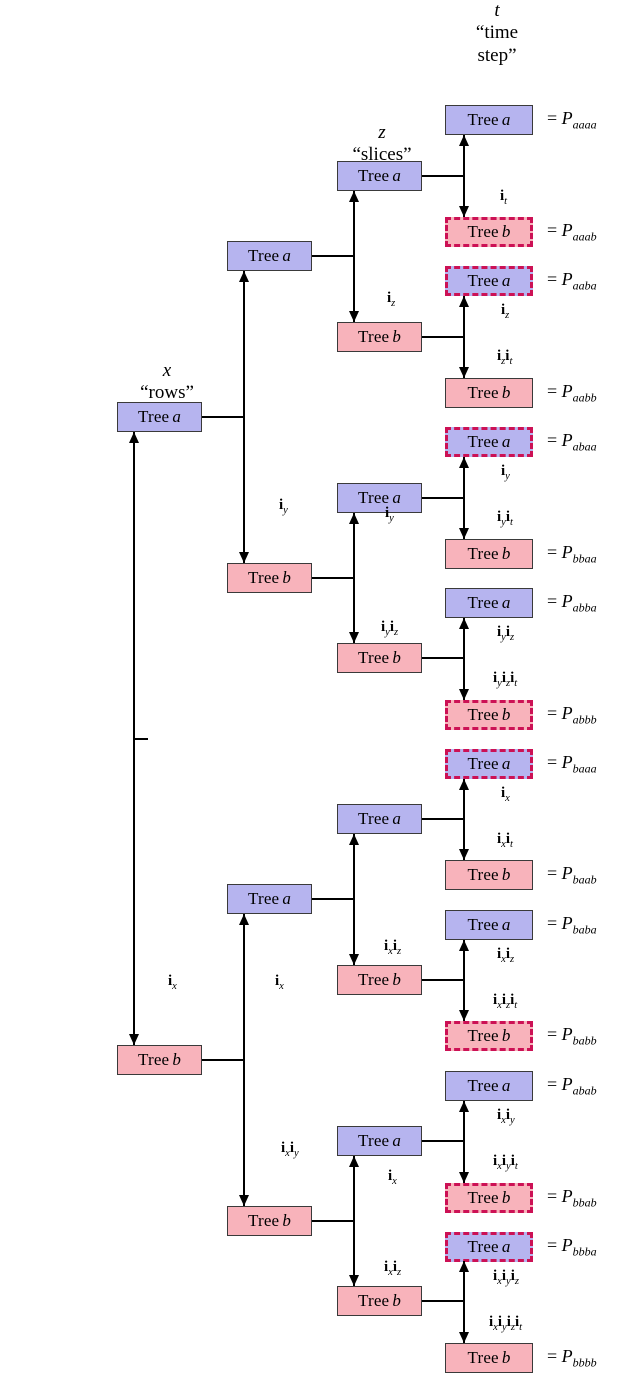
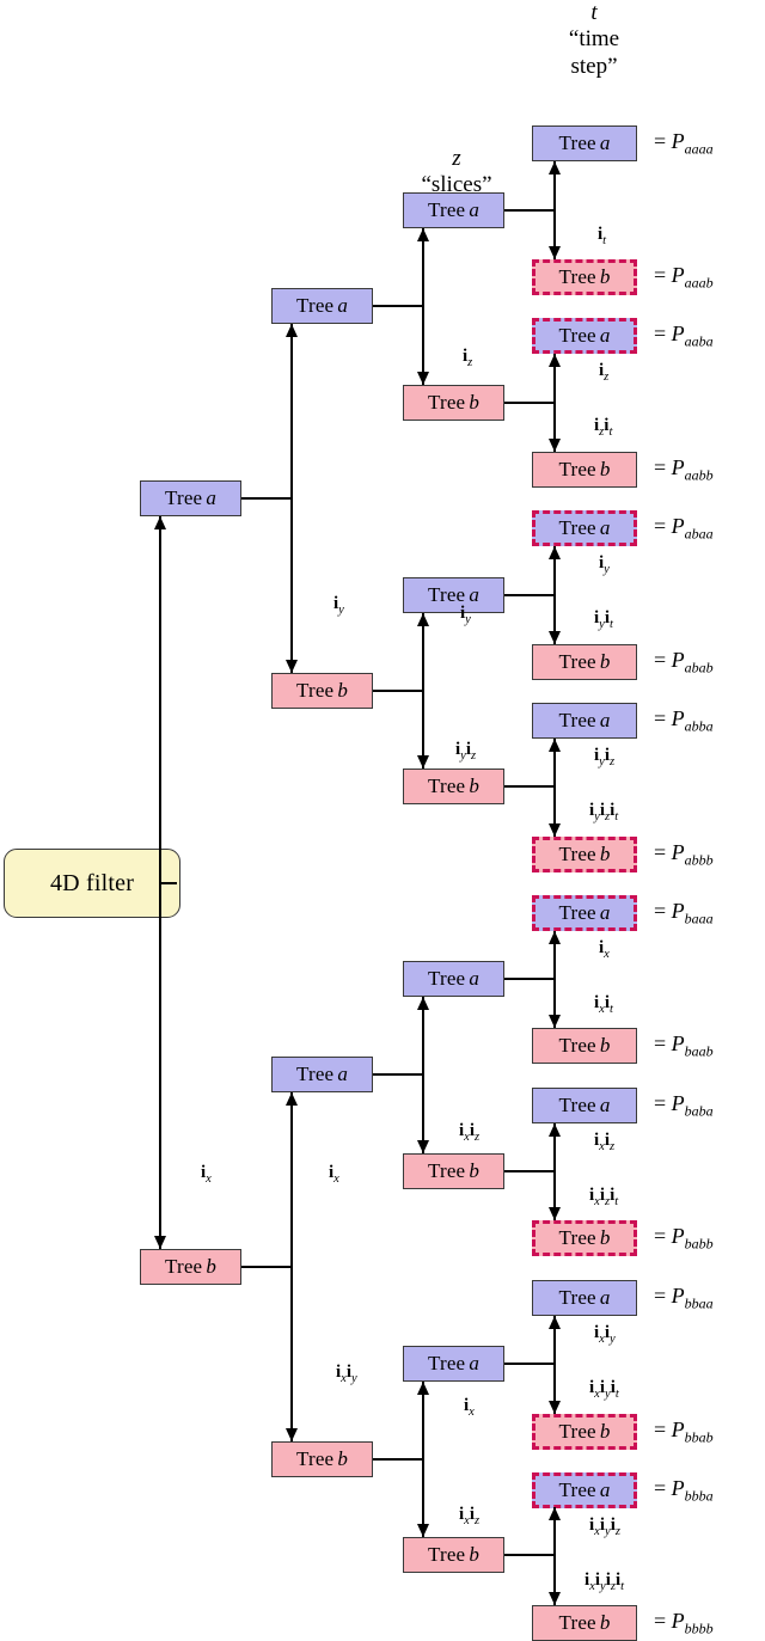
- x
- “rows”
  z
  “slices”
  t
  “time
  step”
+ 4D filter
  ix
  Tree
  a
  Tree
  b
  Tree
  a
  Tree
  b
  Tree
  a
  Tree
  b
  iy
  ixiy
  Tree
  a
  Tree
  b
  Tree
  a
  Tree
  b
  Tree
  a
  Tree
  b
  Tree
  a
  Tree
  b
  iz
  iy
  iyiz
  ix
  ixiz
  ix
  ixiz
  Tree
  a
  = Paaaa
  Tree
  b
  = Paaab
  Tree
  a
  = Paaba
  Tree
  b
  = Paabb
  Tree
  a
  = Pabaa
  Tree
  b
- = Pbbaa
+ = Pabab
  Tree
  a
  = Pabba
  Tree
  b
  = Pabbb
  Tree
  a
  = Pbaaa
  Tree
  b
  = Pbaab
  Tree
  a
  = Pbaba
  Tree
  b
  = Pbabb
  Tree
  a
- = Pabab
+ = Pbbaa
  Tree
  b
  = Pbbab
  Tree
  a
  = Pbbba
  Tree
  b
  = Pbbbb
  it
  iz
  izit
  iy
  iyit
  iyiz
  iyizit
  ix
  ixit
  ixiz
  ixizit
  ixiy
  ixiyit
  ixiyiz
  ixiyizit
